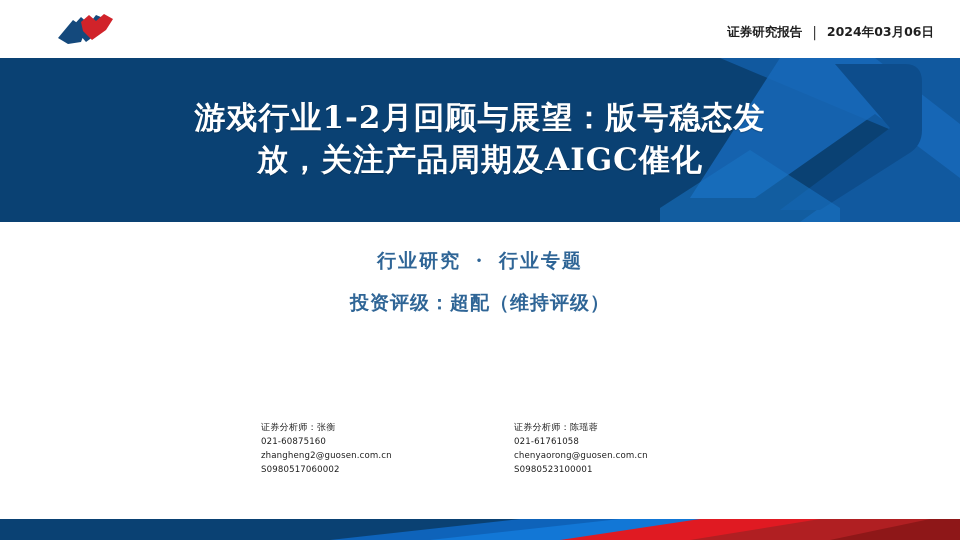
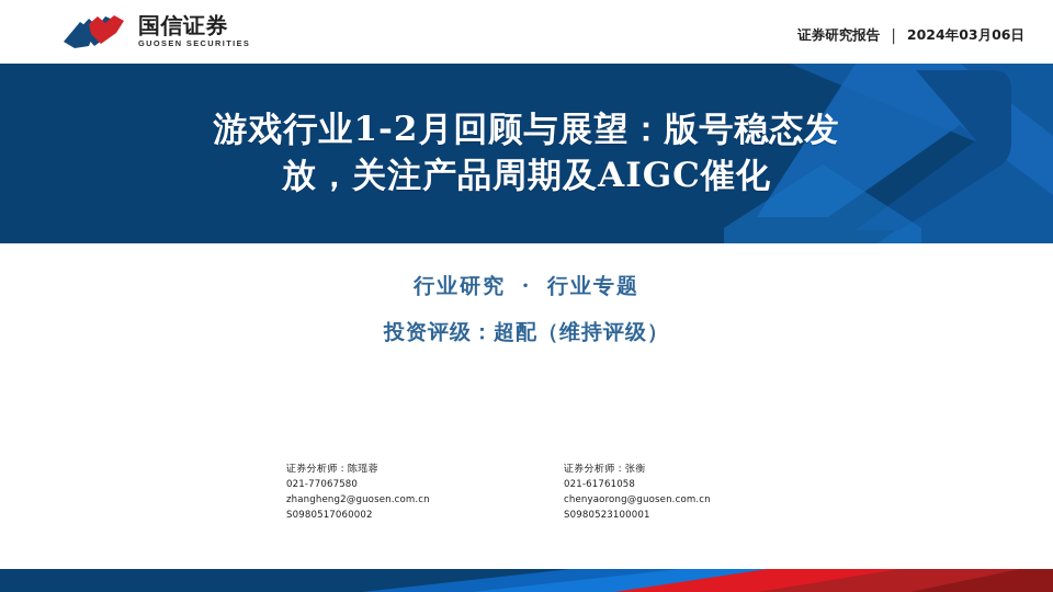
+ 国信证券
+ GUOSEN SECURITIES
  证券研究报告
  |
  2024年03月06日
  游戏行业1-2月回顾与展望：版号稳态发
  放，关注产品周期及AIGC催化
  行业研究 · 行业专题
  投资评级：超配（维持评级）
- 证券分析师：张衡
+ 证券分析师：陈瑶蓉
- 021-60875160
+ 021-77067580
  zhangheng2@guosen.com.cn
  S0980517060002
- 证券分析师：陈瑶蓉
+ 证券分析师：张衡
  021-61761058
  chenyaorong@guosen.com.cn
  S0980523100001
